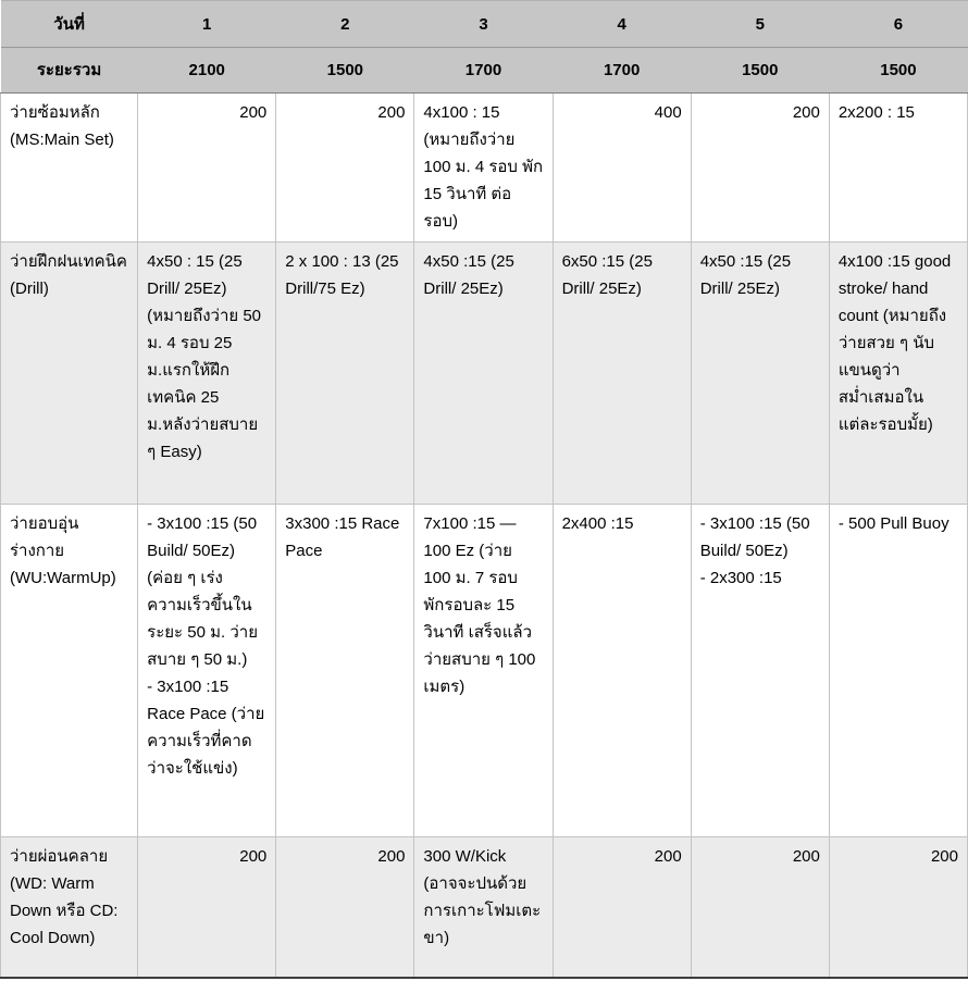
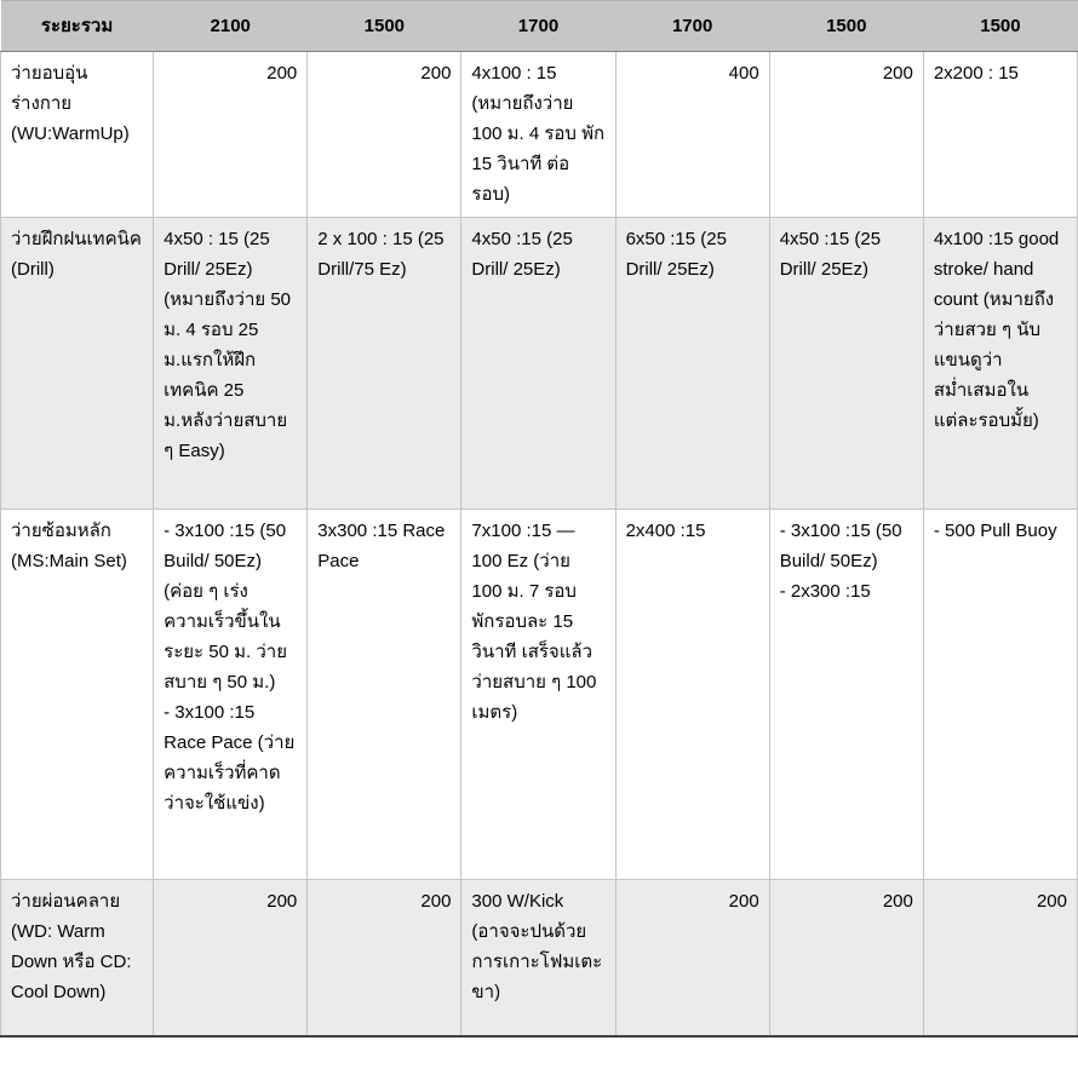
- วันที่	1	2	3	4	5	6
  ระยะรวม	2100	1500	1700	1700	1500	1500
- ว่ายซ้อมหลัก (MS:Main Set)	200	200	4x100 : 15 (หมายถึงว่าย 100 ม. 4 รอบ พัก 15 วินาที ต่อรอบ)	400	200	2x200 : 15
+ ว่ายอบอุ่นร่างกาย (WU:WarmUp)	200	200	4x100 : 15 (หมายถึงว่าย 100 ม. 4 รอบ พัก 15 วินาที ต่อรอบ)	400	200	2x200 : 15
- ว่ายฝึกฝนเทคนิค (Drill)	4x50 : 15 (25 Drill/ 25Ez) (หมายถึงว่าย 50 ม. 4 รอบ 25 ม.แรกให้ฝึกเทคนิค 25 ม.หลังว่ายสบาย ๆ Easy)	2 x 100 : 13 (25 Drill/75 Ez)	4x50 :15 (25 Drill/ 25Ez)	6x50 :15 (25 Drill/ 25Ez)	4x50 :15 (25 Drill/ 25Ez)	4x100 :15 good stroke/ hand count (หมายถึงว่ายสวย ๆ นับแขนดูว่าสม่ำเสมอในแต่ละรอบมั้ย)
+ ว่ายฝึกฝนเทคนิค (Drill)	4x50 : 15 (25 Drill/ 25Ez) (หมายถึงว่าย 50 ม. 4 รอบ 25 ม.แรกให้ฝึกเทคนิค 25 ม.หลังว่ายสบาย ๆ Easy)	2 x 100 : 15 (25 Drill/75 Ez)	4x50 :15 (25 Drill/ 25Ez)	6x50 :15 (25 Drill/ 25Ez)	4x50 :15 (25 Drill/ 25Ez)	4x100 :15 good stroke/ hand count (หมายถึงว่ายสวย ๆ นับแขนดูว่าสม่ำเสมอในแต่ละรอบมั้ย)
- ว่ายอบอุ่นร่างกาย (WU:WarmUp)	- 3x100 :15 (50 Build/ 50Ez) (ค่อย ๆ เร่งความเร็วขึ้นในระยะ 50 ม. ว่ายสบาย ๆ 50 ม.) - 3x100 :15 Race Pace (ว่ายความเร็วที่คาดว่าจะใช้แข่ง)	3x300 :15 Race Pace	7x100 :15 — 100 Ez (ว่าย 100 ม. 7 รอบ พักรอบละ 15 วินาที เสร็จแล้วว่ายสบาย ๆ 100 เมตร)	2x400 :15	- 3x100 :15 (50 Build/ 50Ez) - 2x300 :15	- 500 Pull Buoy
+ ว่ายซ้อมหลัก (MS:Main Set)	- 3x100 :15 (50 Build/ 50Ez) (ค่อย ๆ เร่งความเร็วขึ้นในระยะ 50 ม. ว่ายสบาย ๆ 50 ม.) - 3x100 :15 Race Pace (ว่ายความเร็วที่คาดว่าจะใช้แข่ง)	3x300 :15 Race Pace	7x100 :15 — 100 Ez (ว่าย 100 ม. 7 รอบ พักรอบละ 15 วินาที เสร็จแล้วว่ายสบาย ๆ 100 เมตร)	2x400 :15	- 3x100 :15 (50 Build/ 50Ez) - 2x300 :15	- 500 Pull Buoy
  ว่ายผ่อนคลาย (WD: Warm Down หรือ CD: Cool Down)	200	200	300 W/Kick (อาจจะปนด้วยการเกาะโฟมเตะขา)	200	200	200
